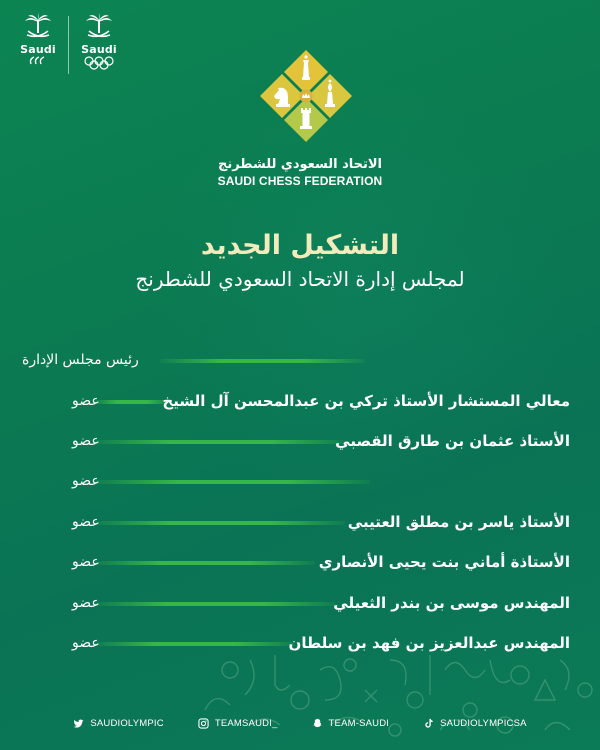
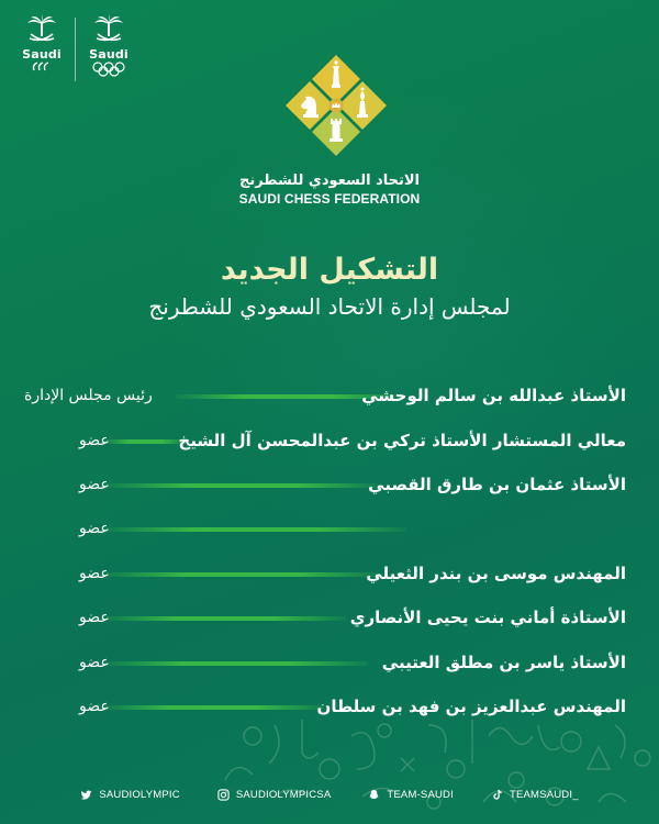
  Saudi
  Saudi
  الاتحاد السعودي للشطرنج
  SAUDI CHESS FEDERATION
  التشكيل الجديد
  لمجلس إدارة الاتحاد السعودي للشطرنج
+ الأستاذ عبدالله بن سالم الوحشي
  رئيس مجلس الإدارة
  معالي المستشار الأستاذ تركي بن عبدالمحسن آل الشيخ
  عضو
  الأستاذ عثمان بن طارق القصبي
  عضو
  عضو
- الأستاذ ياسر بن مطلق العتيبي
+ المهندس موسى بن بندر الثعيلي
  عضو
  الأستاذة أماني بنت يحيى الأنصاري
  عضو
- المهندس موسى بن بندر الثعيلي
+ الأستاذ ياسر بن مطلق العتيبي
  عضو
  المهندس عبدالعزيز بن فهد بن سلطان
  عضو
  SAUDIOLYMPIC
- TEAMSAUDI_
+ SAUDIOLYMPICSA
  TEAM-SAUDI
- SAUDIOLYMPICSA
+ TEAMSAUDI_
